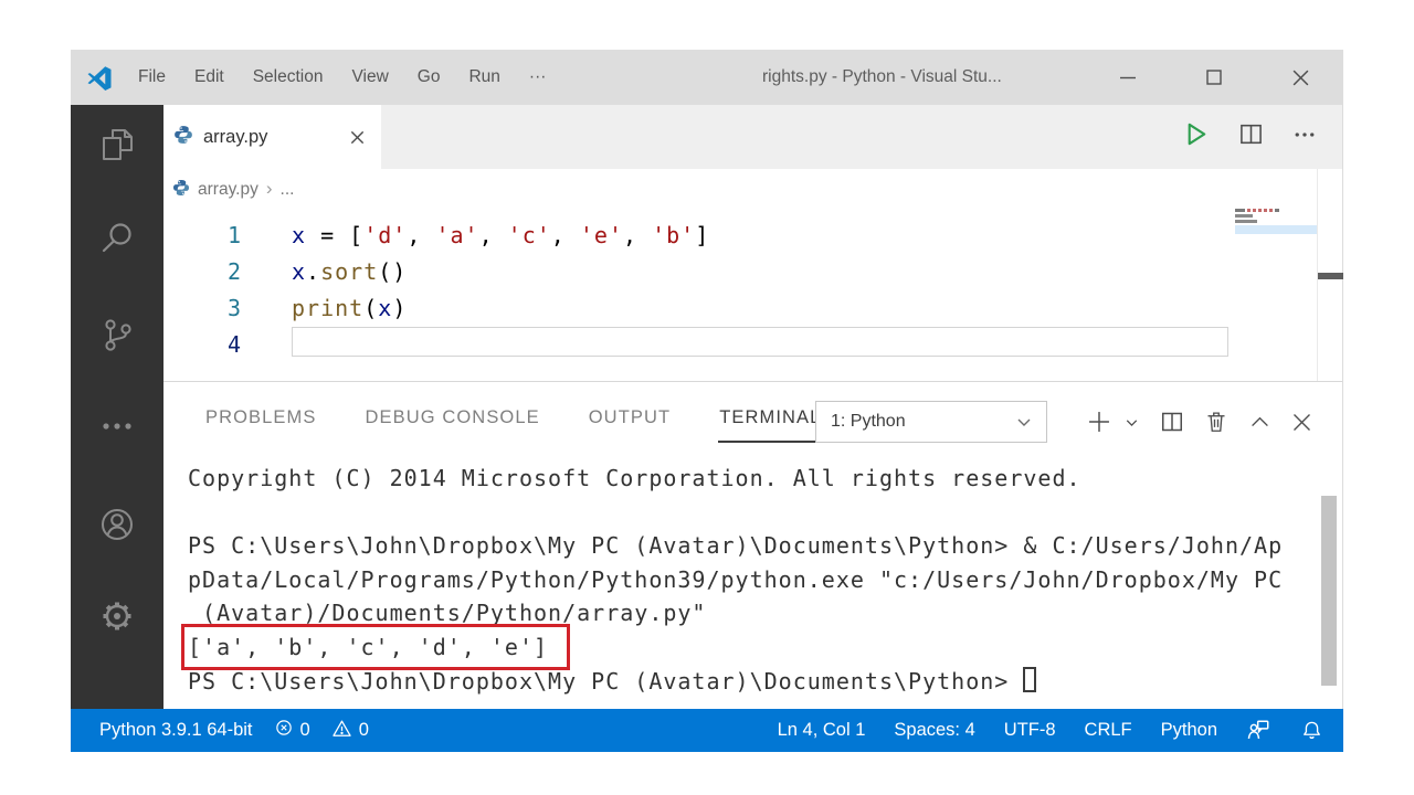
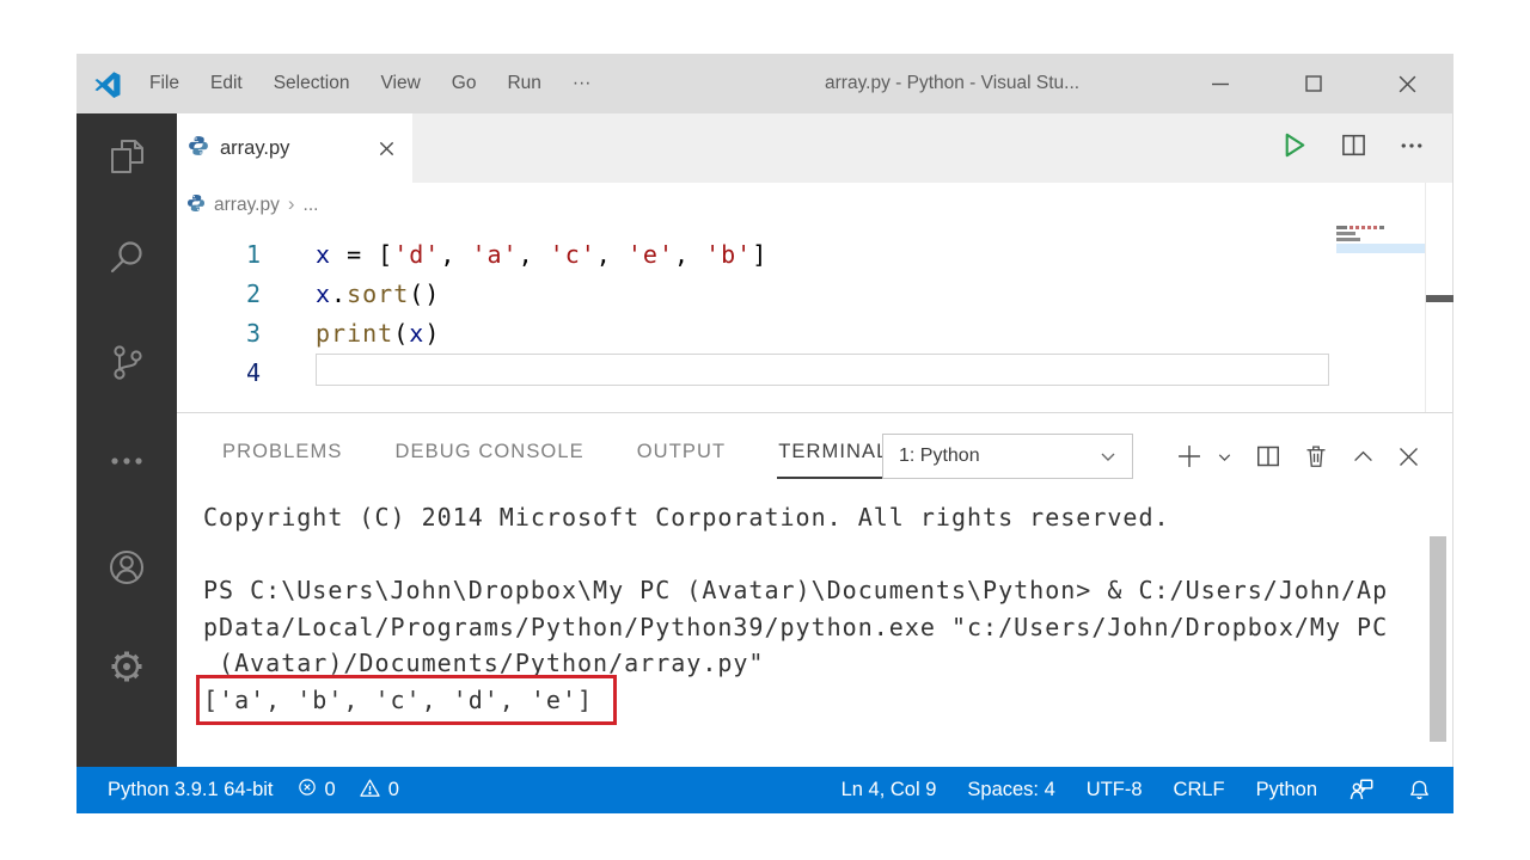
  File
  Edit
  Selection
  View
  Go
  Run
  ···
- rights.py - Python - Visual Stu...
+ array.py - Python - Visual Stu...
  array.py
  array.py
  ›
  ...
  1
  x = ['d', 'a', 'c', 'e', 'b']
  2
  x.sort()
  3
  print(x)
  4
  PROBLEMS
  DEBUG CONSOLE
  OUTPUT
  TERMINA
  1: Python
  Copyright (C) 2014 Microsoft Corporation. All rights reserved.
  PS C:\Users\John\Dropbox\My PC (Avatar)\Documents\Python> & C:/Users/John/Ap
  pData/Local/Programs/Python/Python39/python.exe "c:/Users/John/Dropbox/My PC
  (Avatar)/Documents/Python/array.py"
  ['a', 'b', 'c', 'd', 'e']
- PS C:\Users\John\Dropbox\My PC (Avatar)\Documents\Python>
  Python 3.9.1 64-bit
  0
  0
- Ln 4, Col 1
+ Ln 4, Col 9
  Spaces: 4
  UTF-8
  CRLF
  Python
